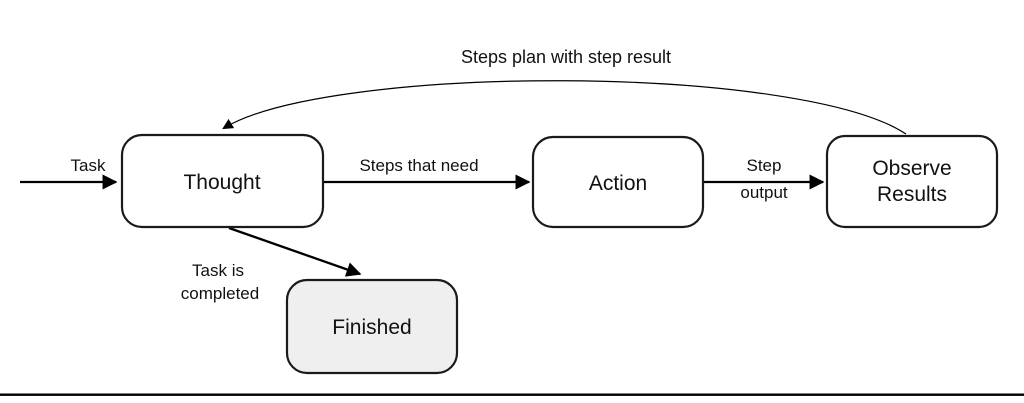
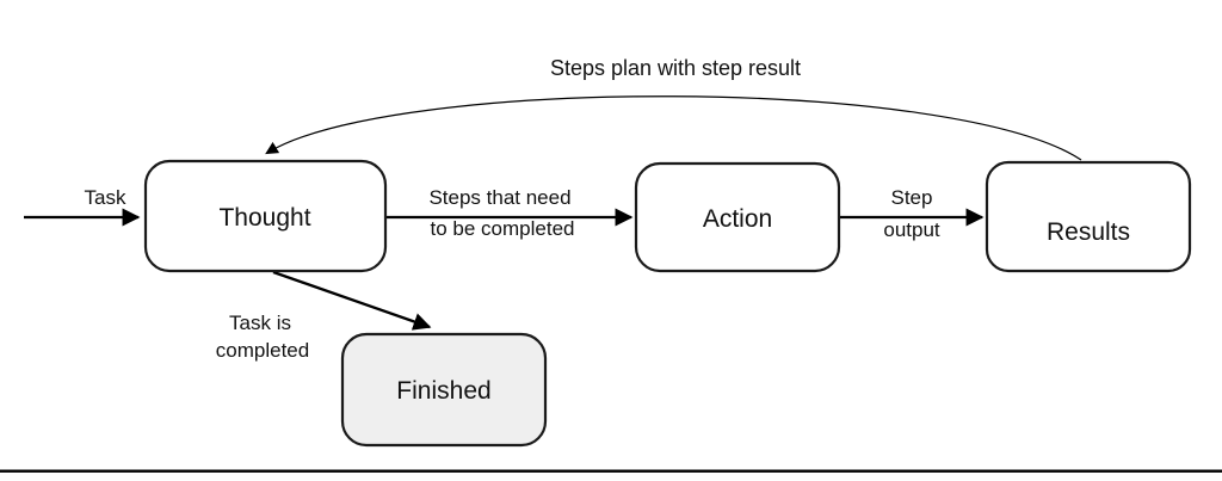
  Steps plan with step result
  Task
  Steps that need
+ to be completed
  Step
  output
  Task is
  completed
  Thought
  Action
- Observe
  Results
  Finished
